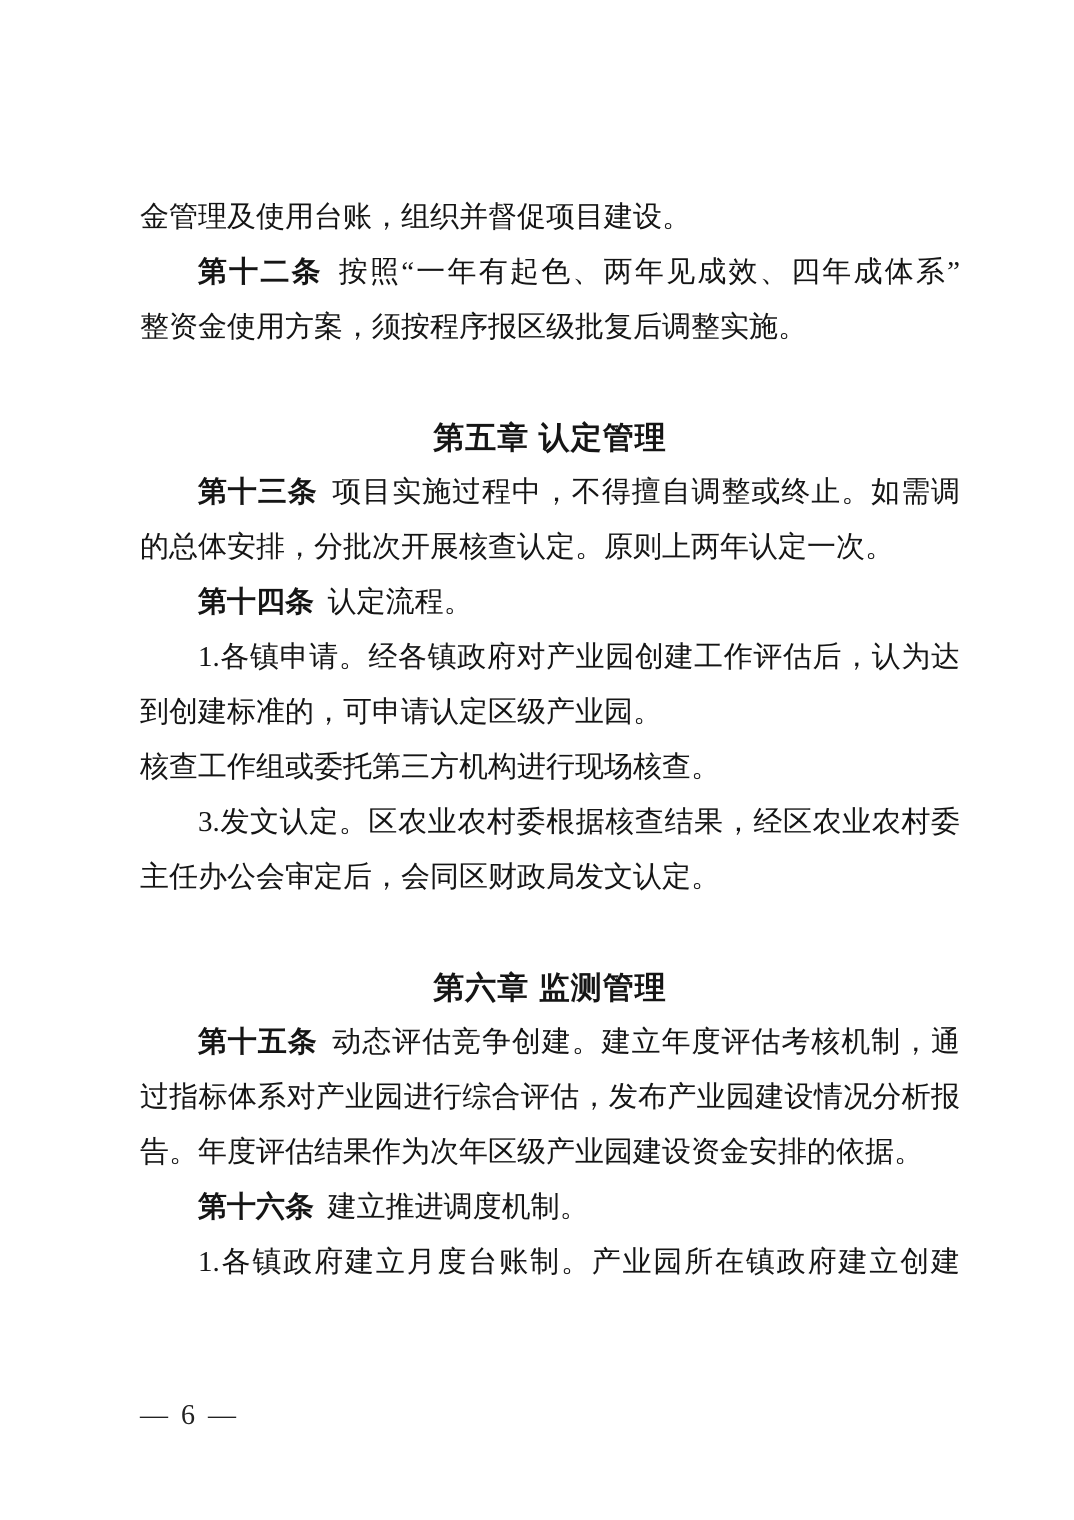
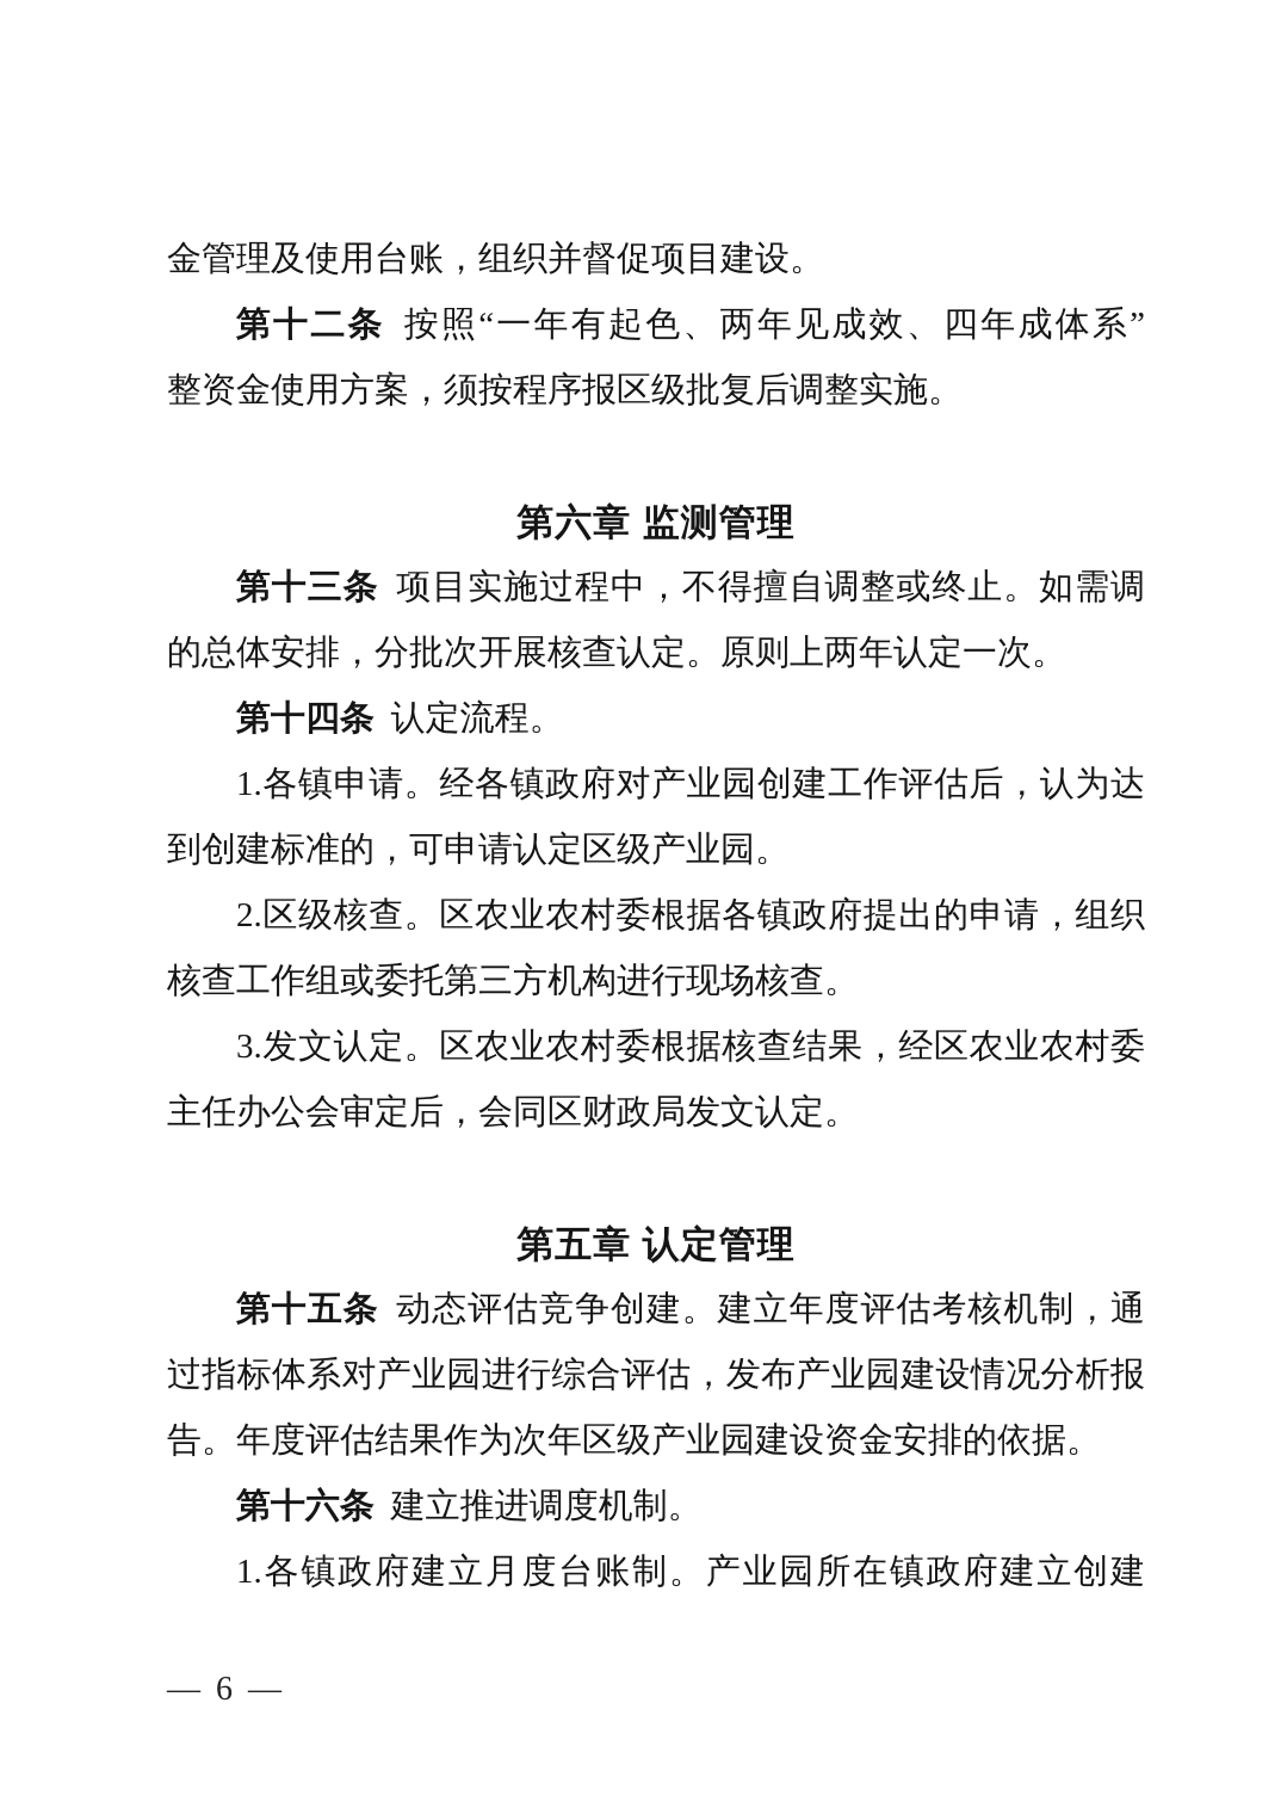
  金管理及使用台账，组织并督促项目建设。
  第十二条 按照“一年有起色、两年见成效、四年成体系”
  整资金使用方案，须按程序报区级批复后调整实施。
- 第五章 认定管理
+ 第六章 监测管理
  第十三条 项目实施过程中，不得擅自调整或终止。如需调
  的总体安排，分批次开展核查认定。原则上两年认定一次。
  第十四条 认定流程。
  1.各镇申请。经各镇政府对产业园创建工作评估后，认为达
  到创建标准的，可申请认定区级产业园。
+ 2.区级核查。区农业农村委根据各镇政府提出的申请，组织
  核查工作组或委托第三方机构进行现场核查。
  3.发文认定。区农业农村委根据核查结果，经区农业农村委
  主任办公会审定后，会同区财政局发文认定。
- 第六章 监测管理
+ 第五章 认定管理
  第十五条 动态评估竞争创建。建立年度评估考核机制，通
  过指标体系对产业园进行综合评估，发布产业园建设情况分析报
  告。年度评估结果作为次年区级产业园建设资金安排的依据。
  第十六条 建立推进调度机制。
  1.各镇政府建立月度台账制。产业园所在镇政府建立创建
  — 6 —
